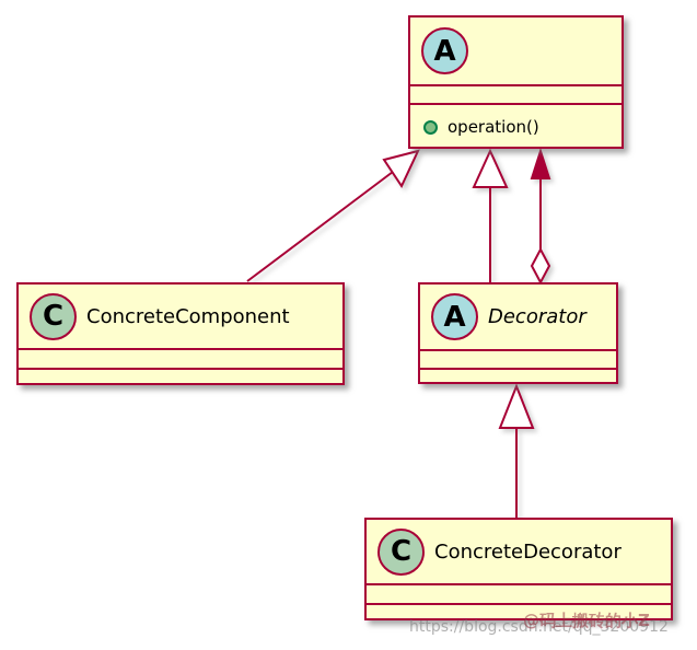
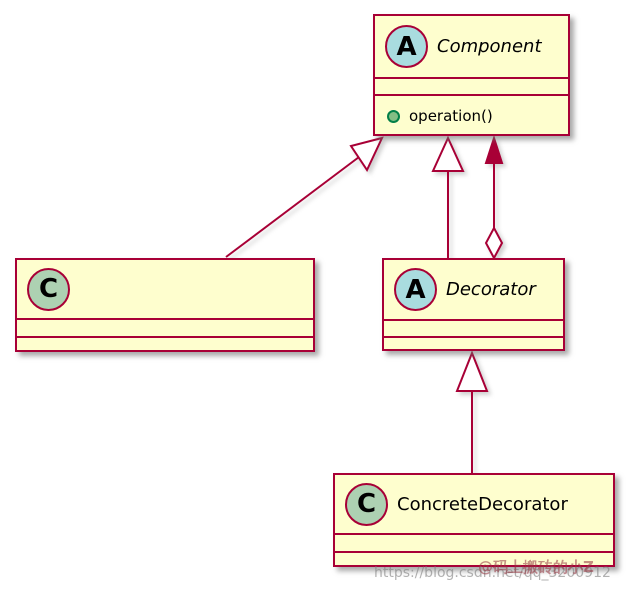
  A
+ Component
  operation()
  C
- ConcreteComponent
  A
  Decorator
  C
  ConcreteDecorator
  https://blog.csdn.net/qq_3200912
  @码上搬砖的小Z
